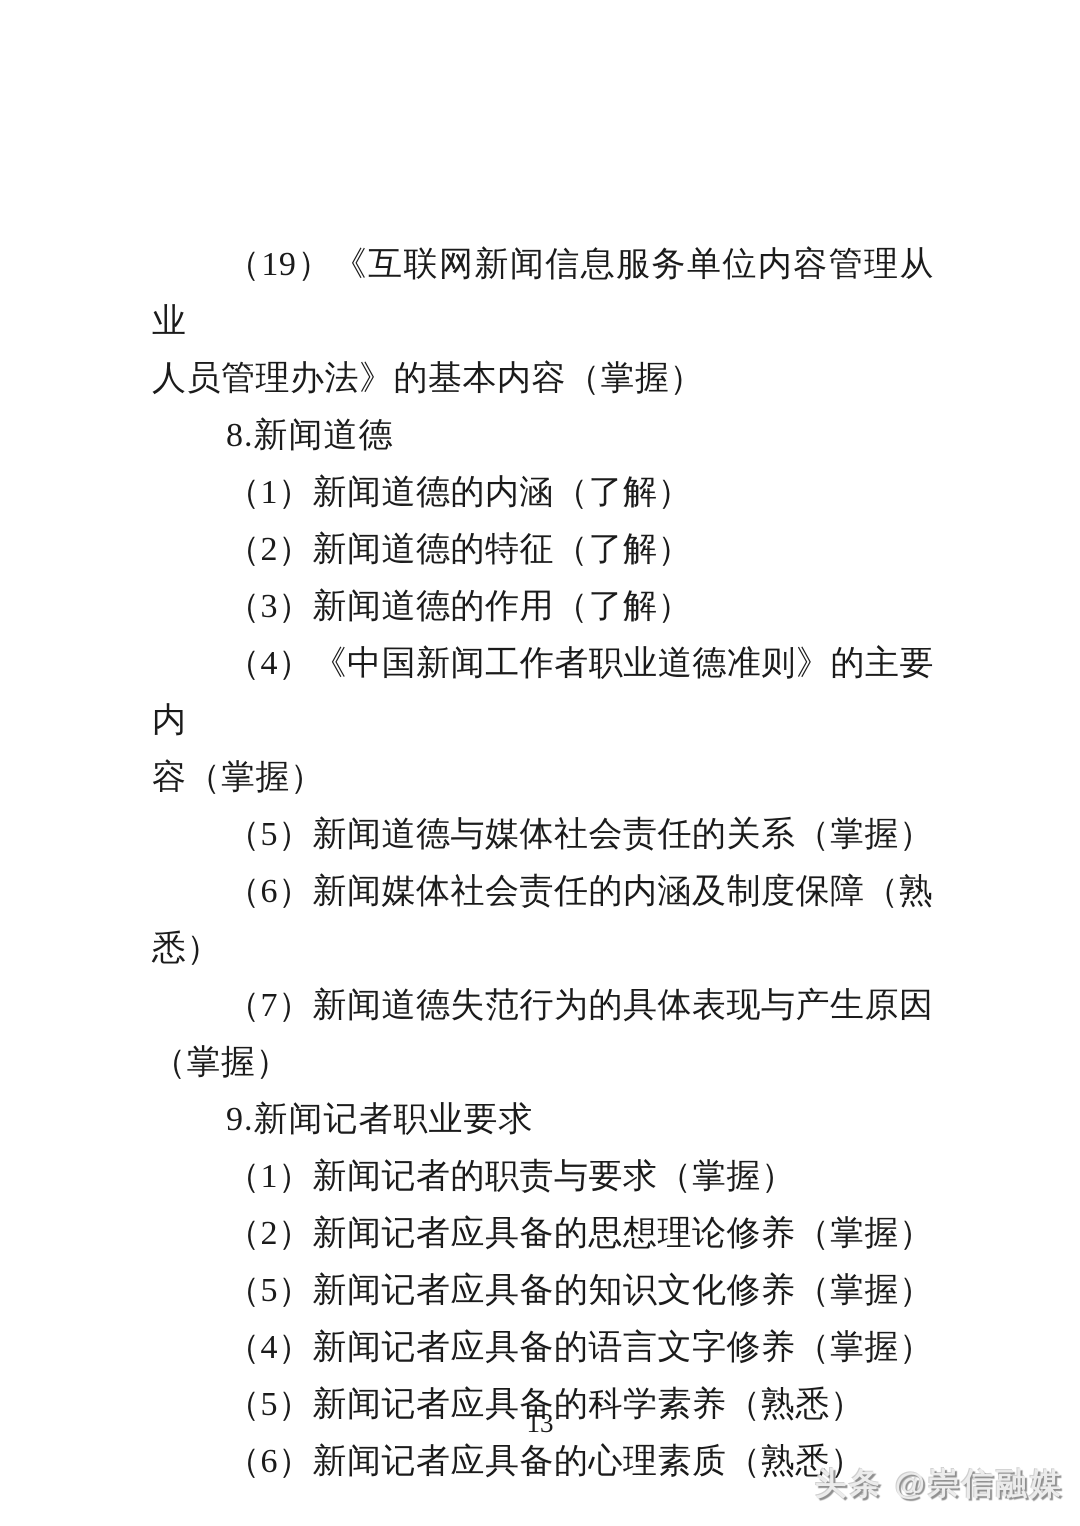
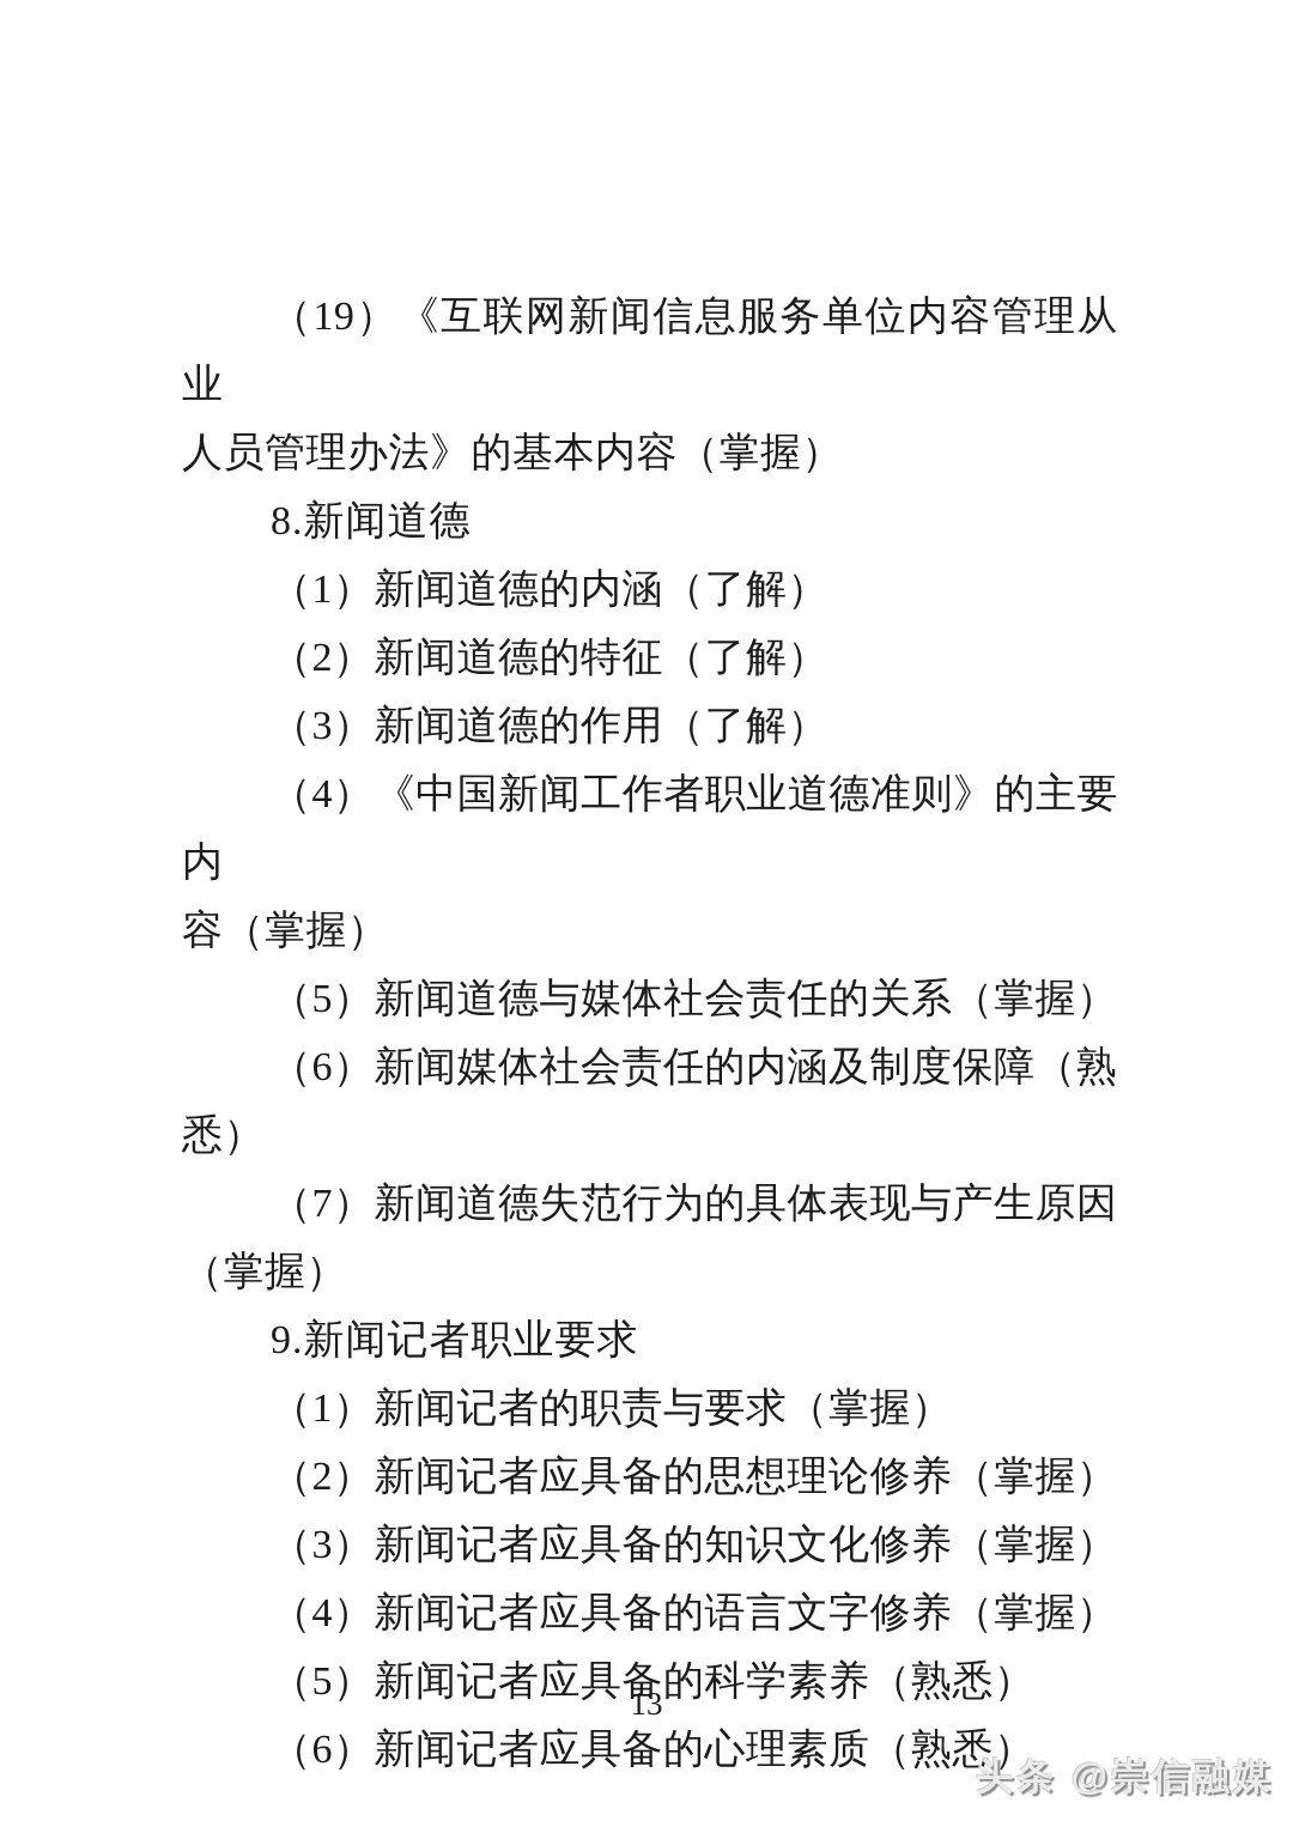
  （19）《互联网新闻信息服务单位内容管理从业
  人员管理办法》的基本内容（掌握）
  8.新闻道德
  （1）新闻道德的内涵（了解）
  （2）新闻道德的特征（了解）
  （3）新闻道德的作用（了解）
  （4）《中国新闻工作者职业道德准则》的主要内
  容（掌握）
  （5）新闻道德与媒体社会责任的关系（掌握）
  （6）新闻媒体社会责任的内涵及制度保障（熟悉）
  （7）新闻道德失范行为的具体表现与产生原因
  （掌握）
  9.新闻记者职业要求
  （1）新闻记者的职责与要求（掌握）
  （2）新闻记者应具备的思想理论修养（掌握）
- （5）新闻记者应具备的知识文化修养（掌握）
+ （3）新闻记者应具备的知识文化修养（掌握）
  （4）新闻记者应具备的语言文字修养（掌握）
  （5）新闻记者应具备的科学素养（熟悉）
  （6）新闻记者应具备的心理素质（熟悉）
  13
  头条 @崇信融媒
